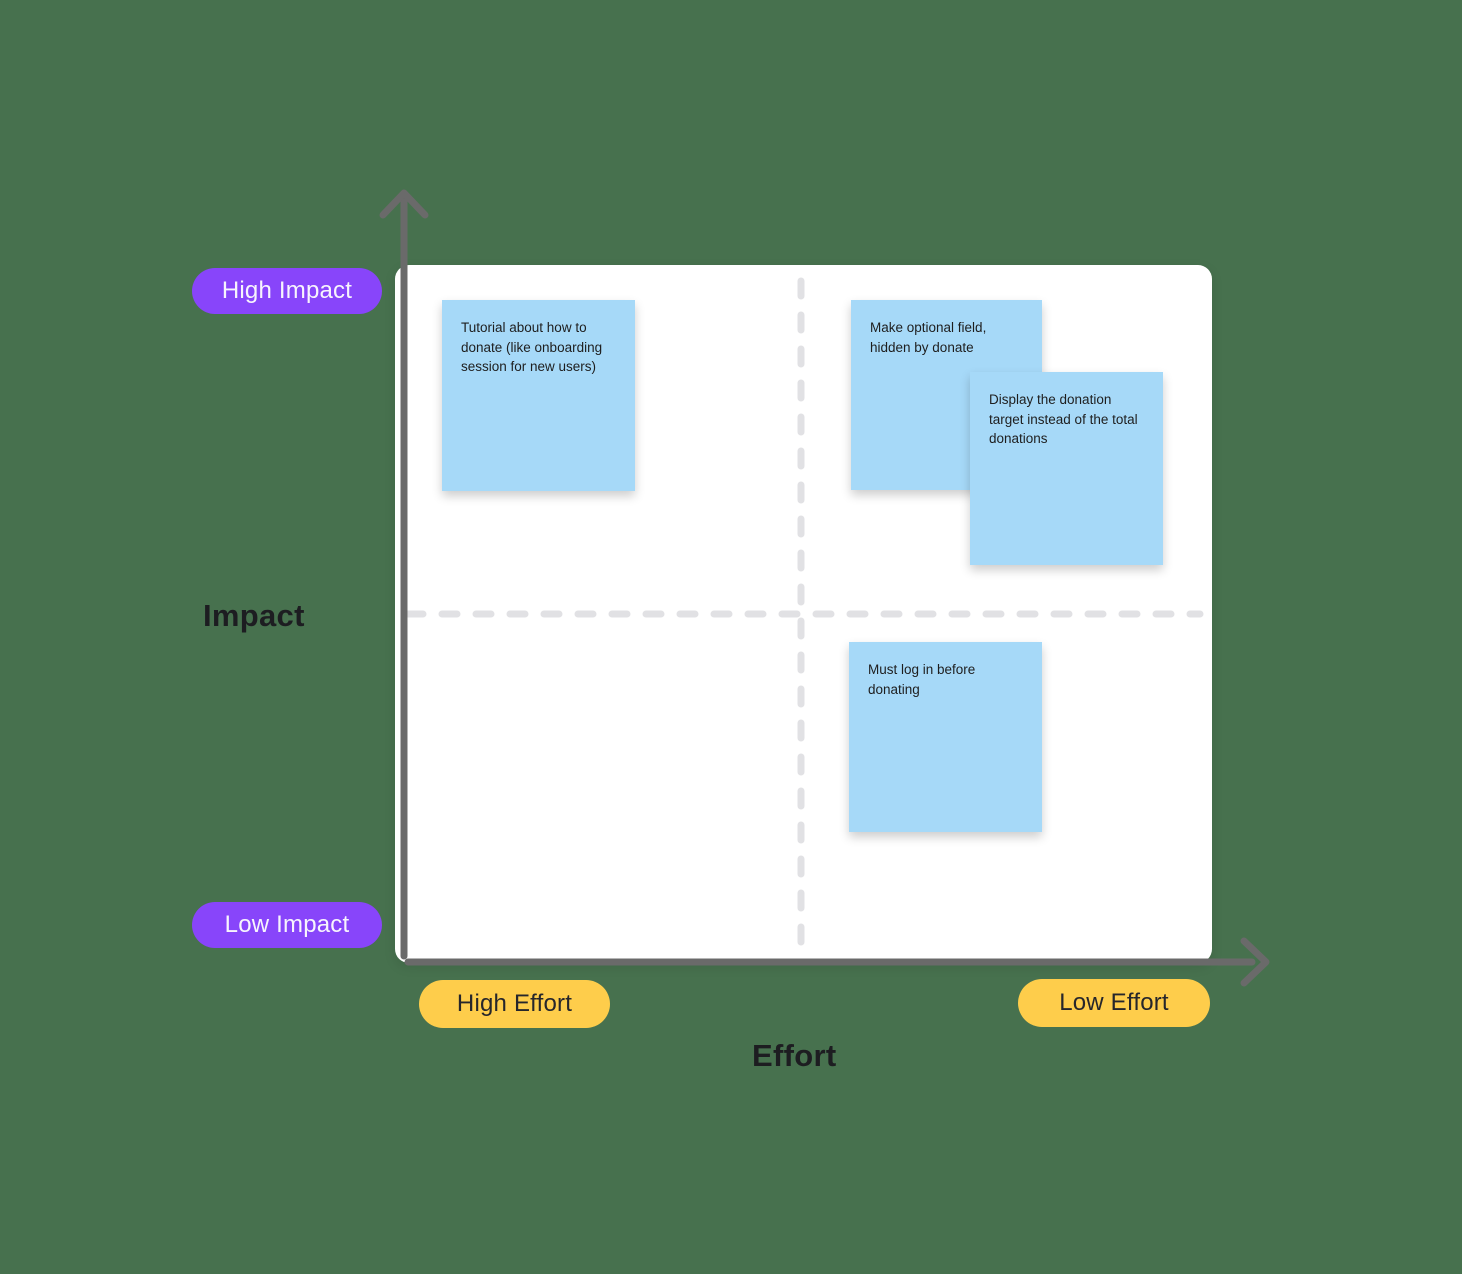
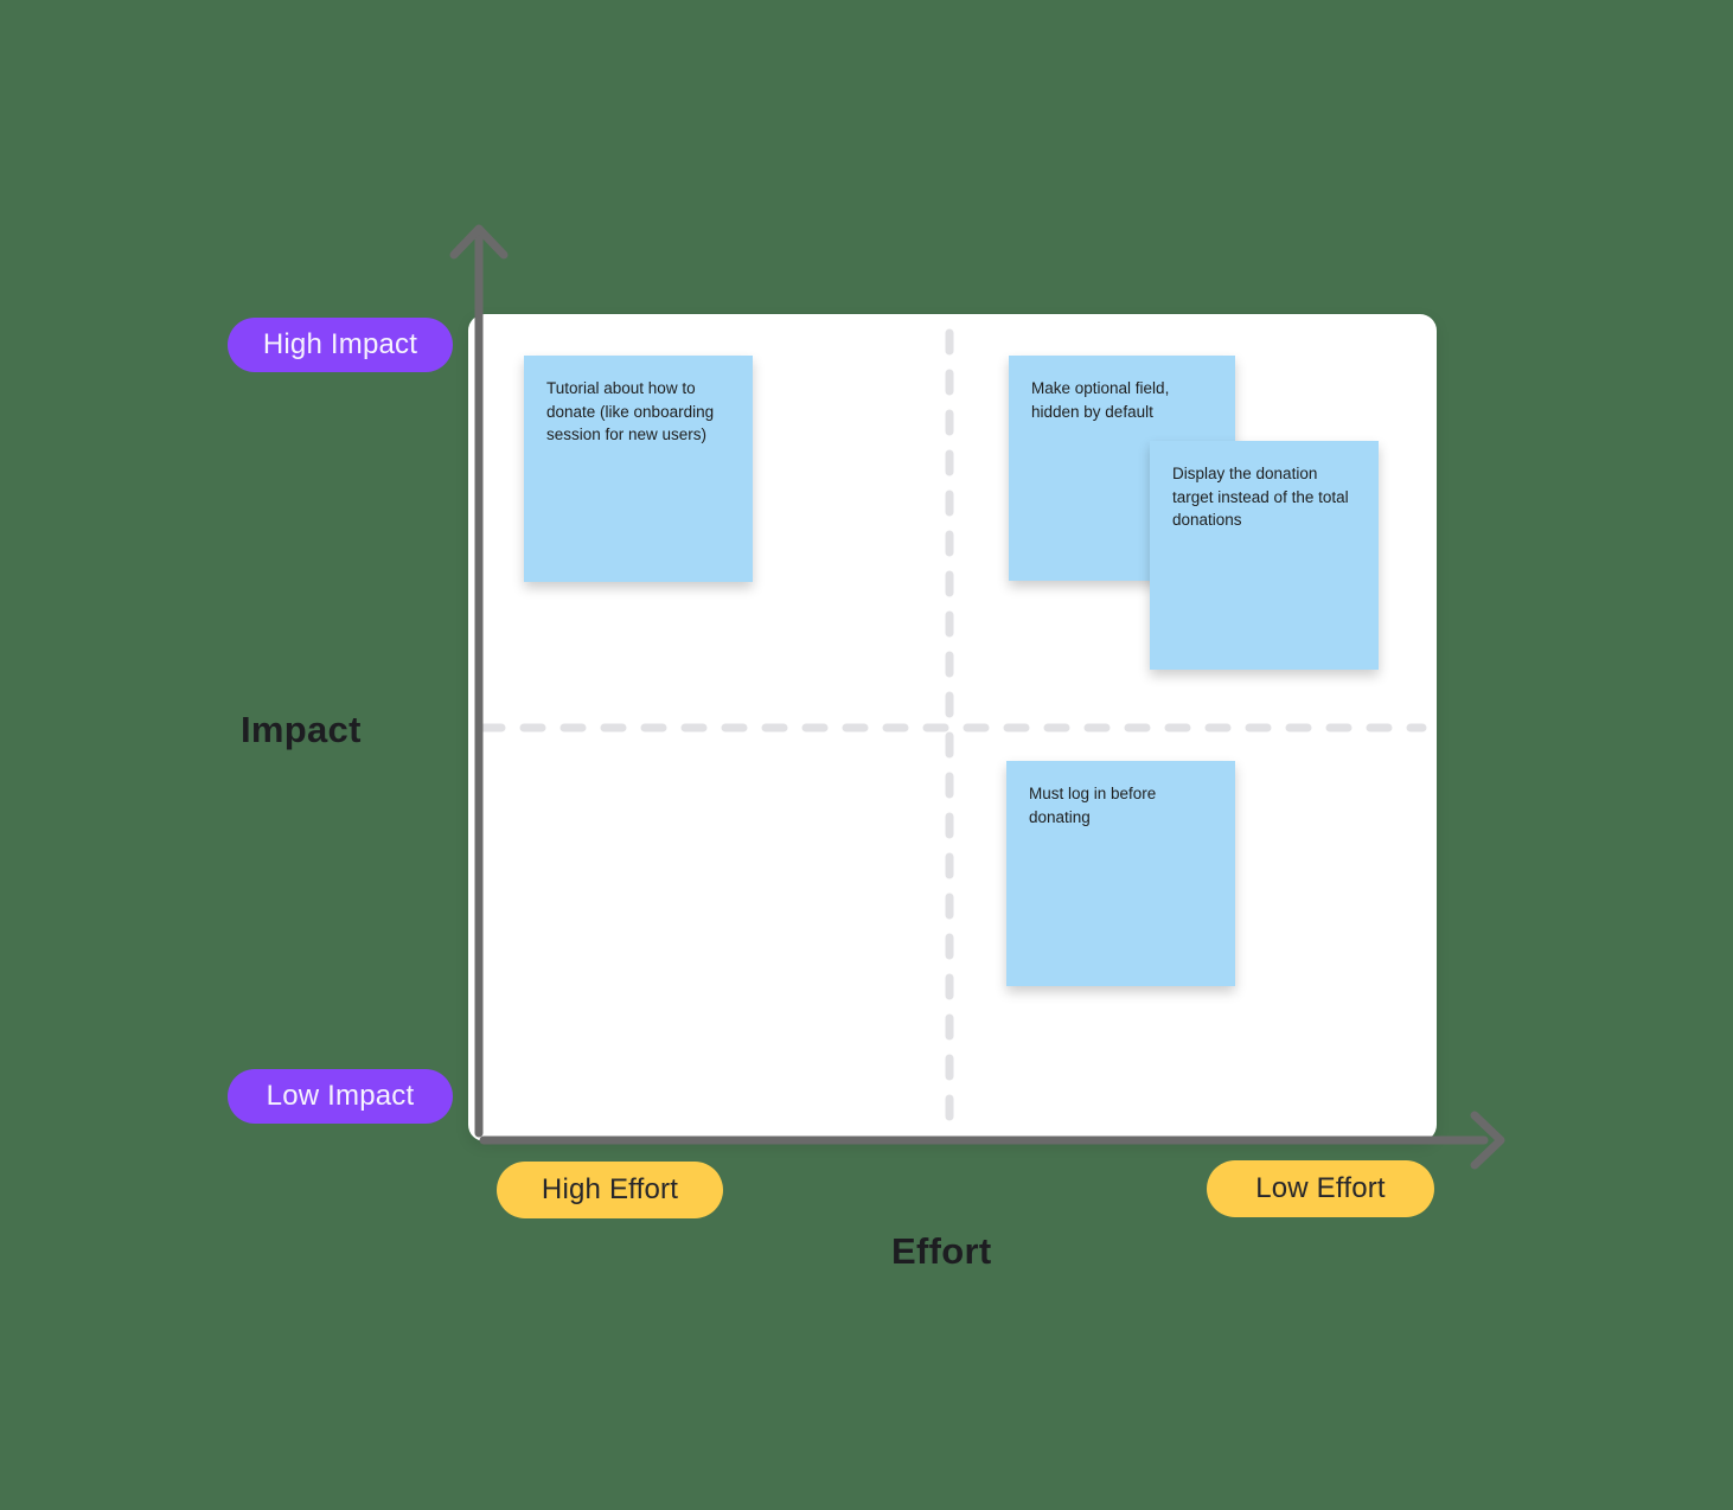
  Tutorial about how to donate (like onboarding session for new users)
- Make optional field, hidden by donate
+ Make optional field, hidden by default
  Display the donation target instead of the total donations
  Must log in before donating
  High Impact
  Low Impact
  High Effort
  Low Effort
  Impact
  Effort
